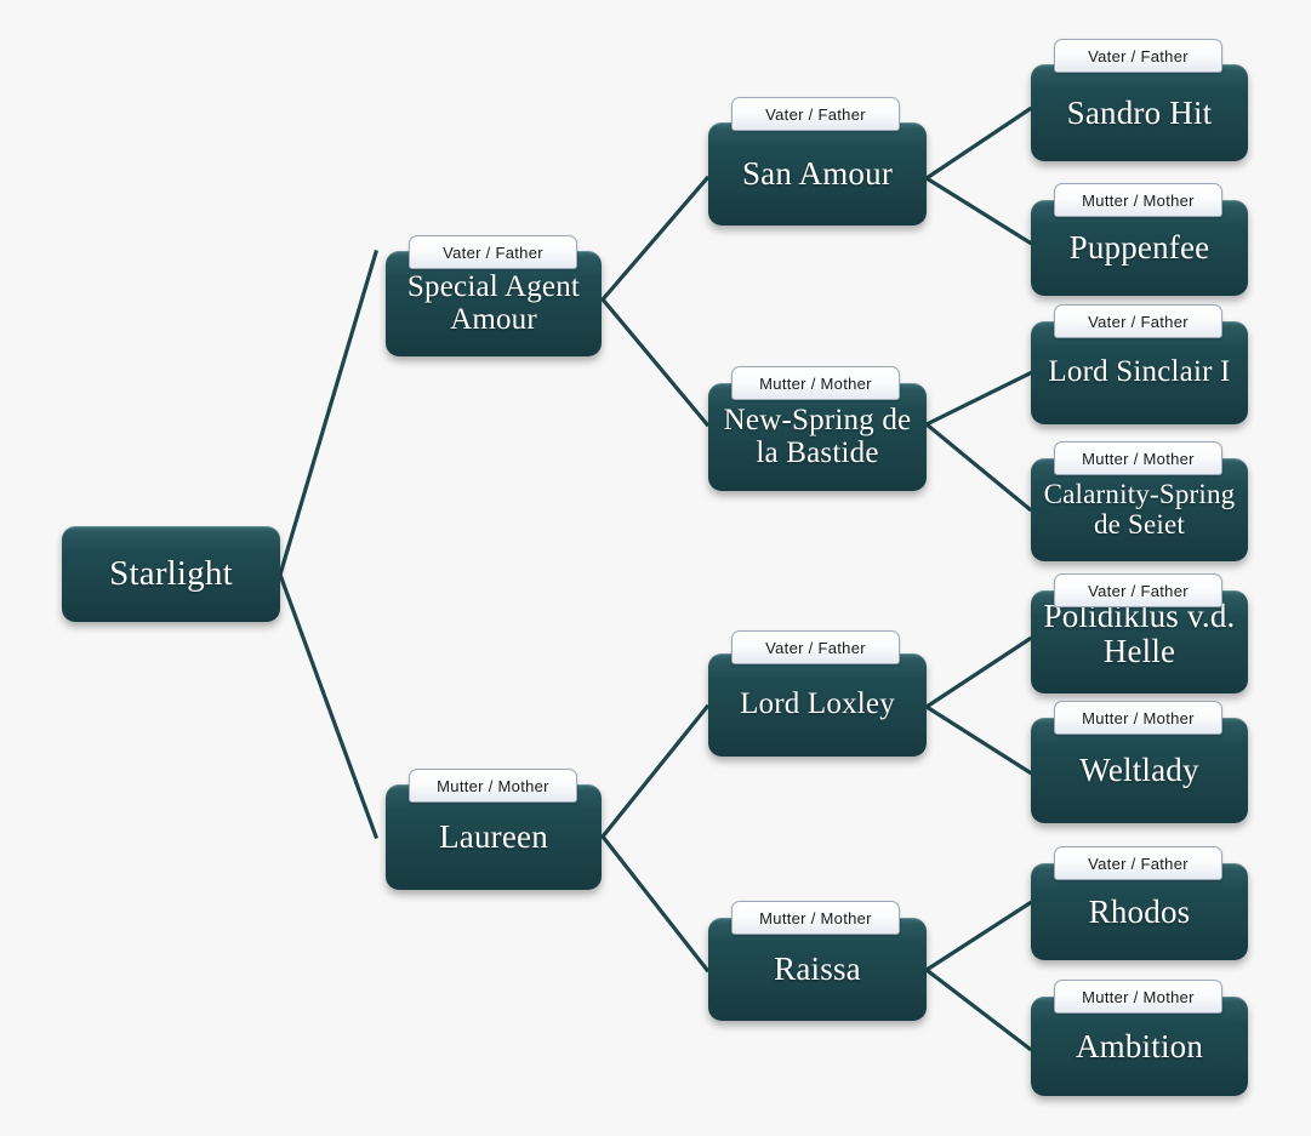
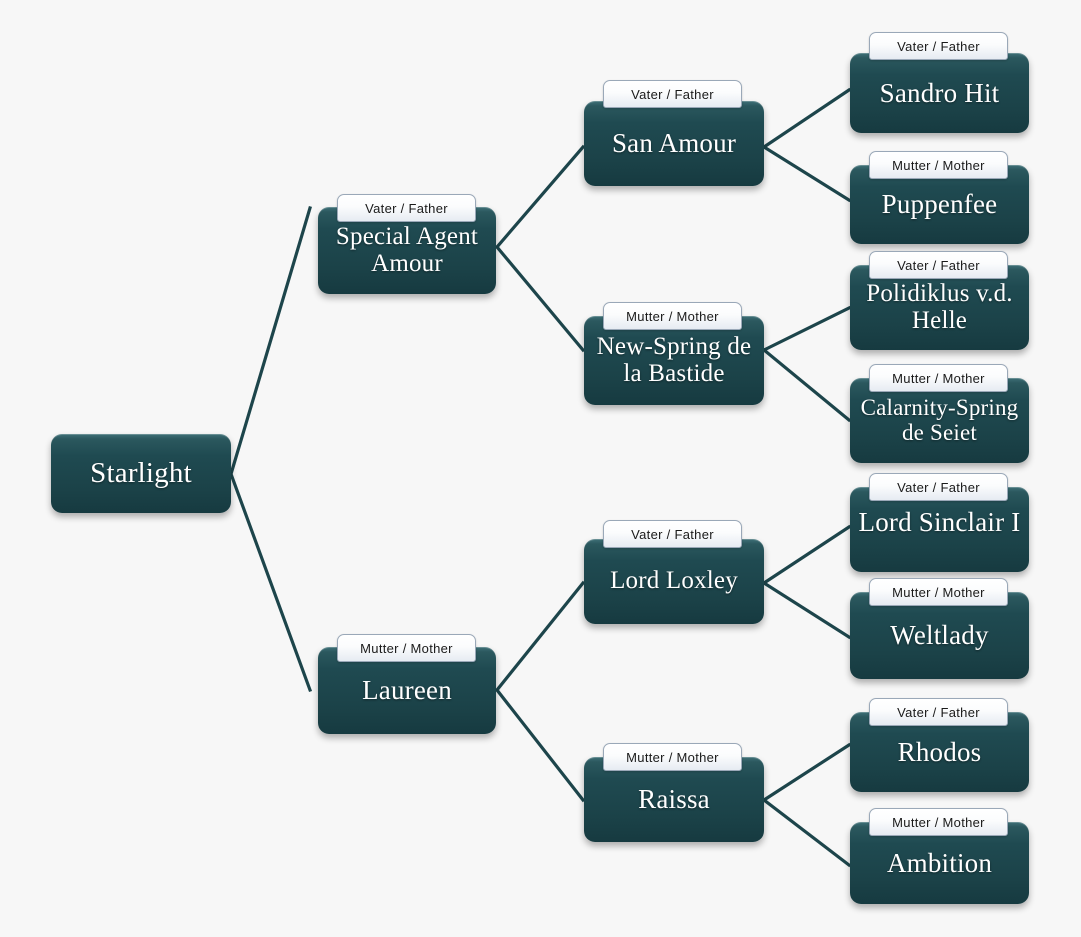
  Starlight
  Vater / Father
  Special Agent Amour
  Mutter / Mother
  Laureen
  Vater / Father
  San Amour
  Mutter / Mother
  New-Spring de la Bastide
  Vater / Father
  Lord Loxley
  Mutter / Mother
  Raissa
  Vater / Father
  Sandro Hit
  Mutter / Mother
  Puppenfee
  Vater / Father
- Lord Sinclair I
+ Polidiklus v.d. Helle
  Mutter / Mother
  Calarnity-Spring de Seiet
  Vater / Father
- Polidiklus v.d. Helle
+ Lord Sinclair I
  Mutter / Mother
  Weltlady
  Vater / Father
  Rhodos
  Mutter / Mother
  Ambition
